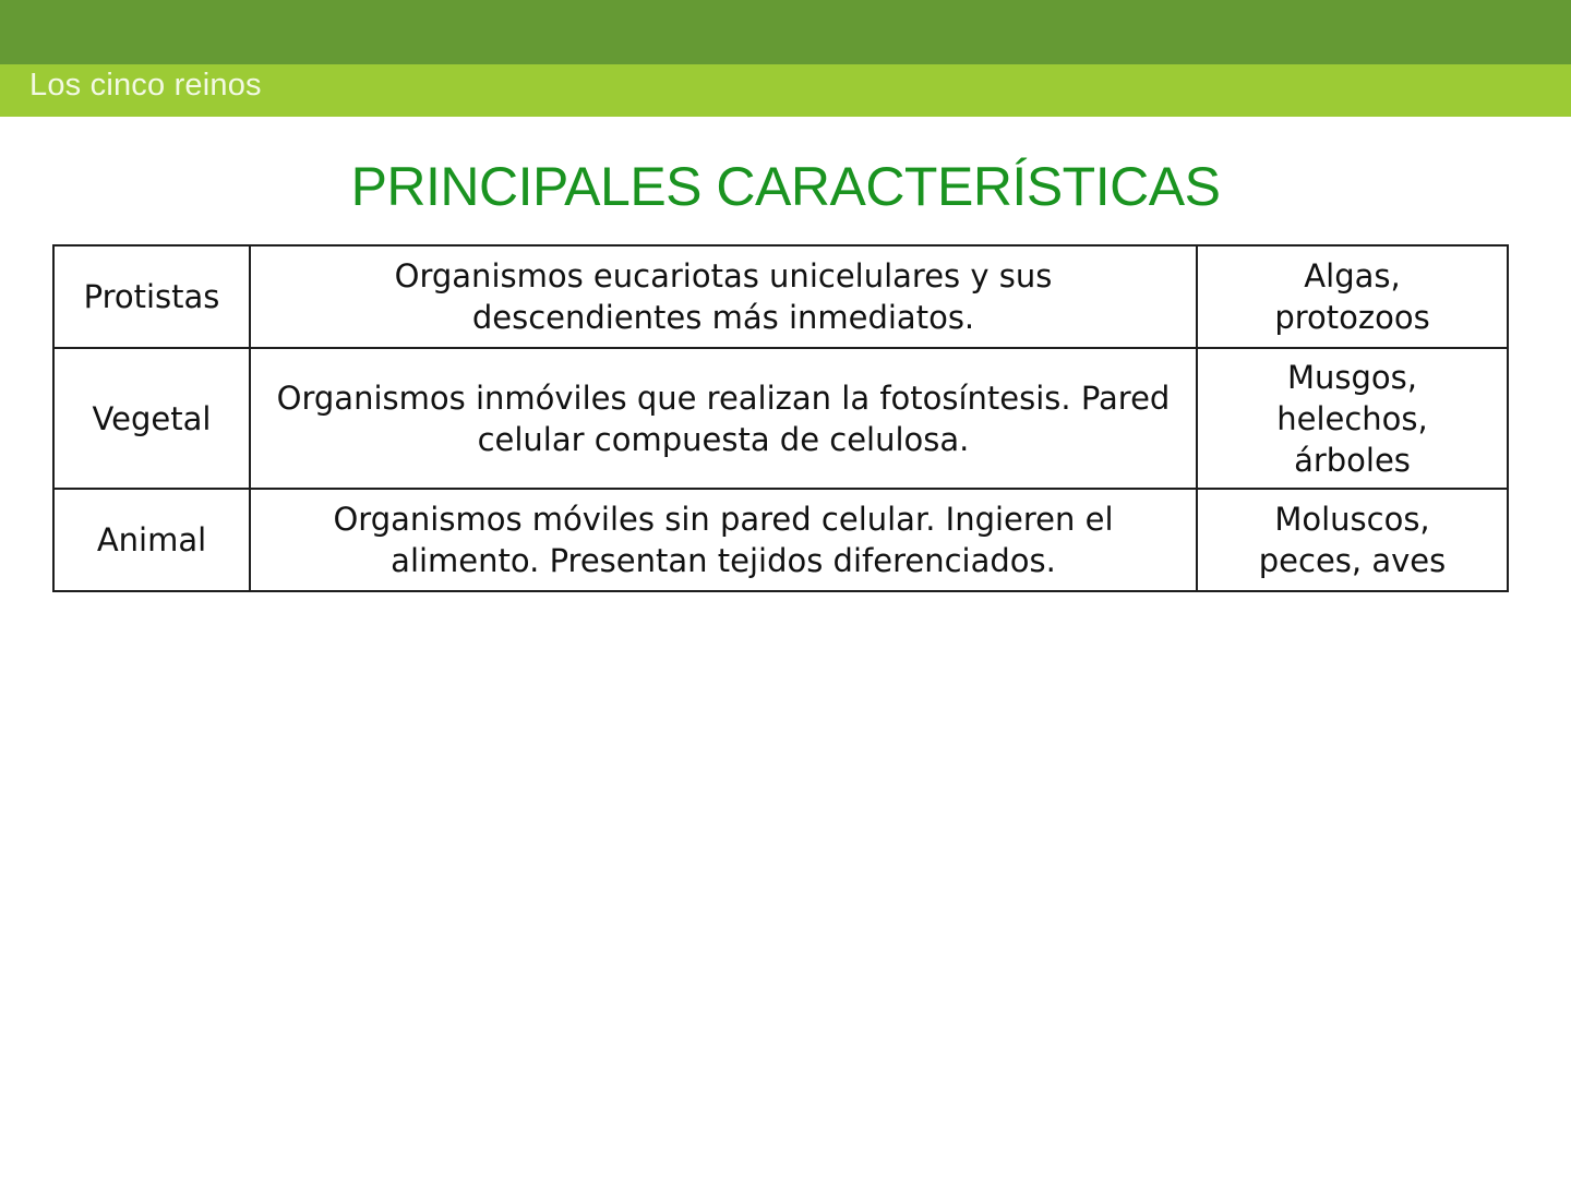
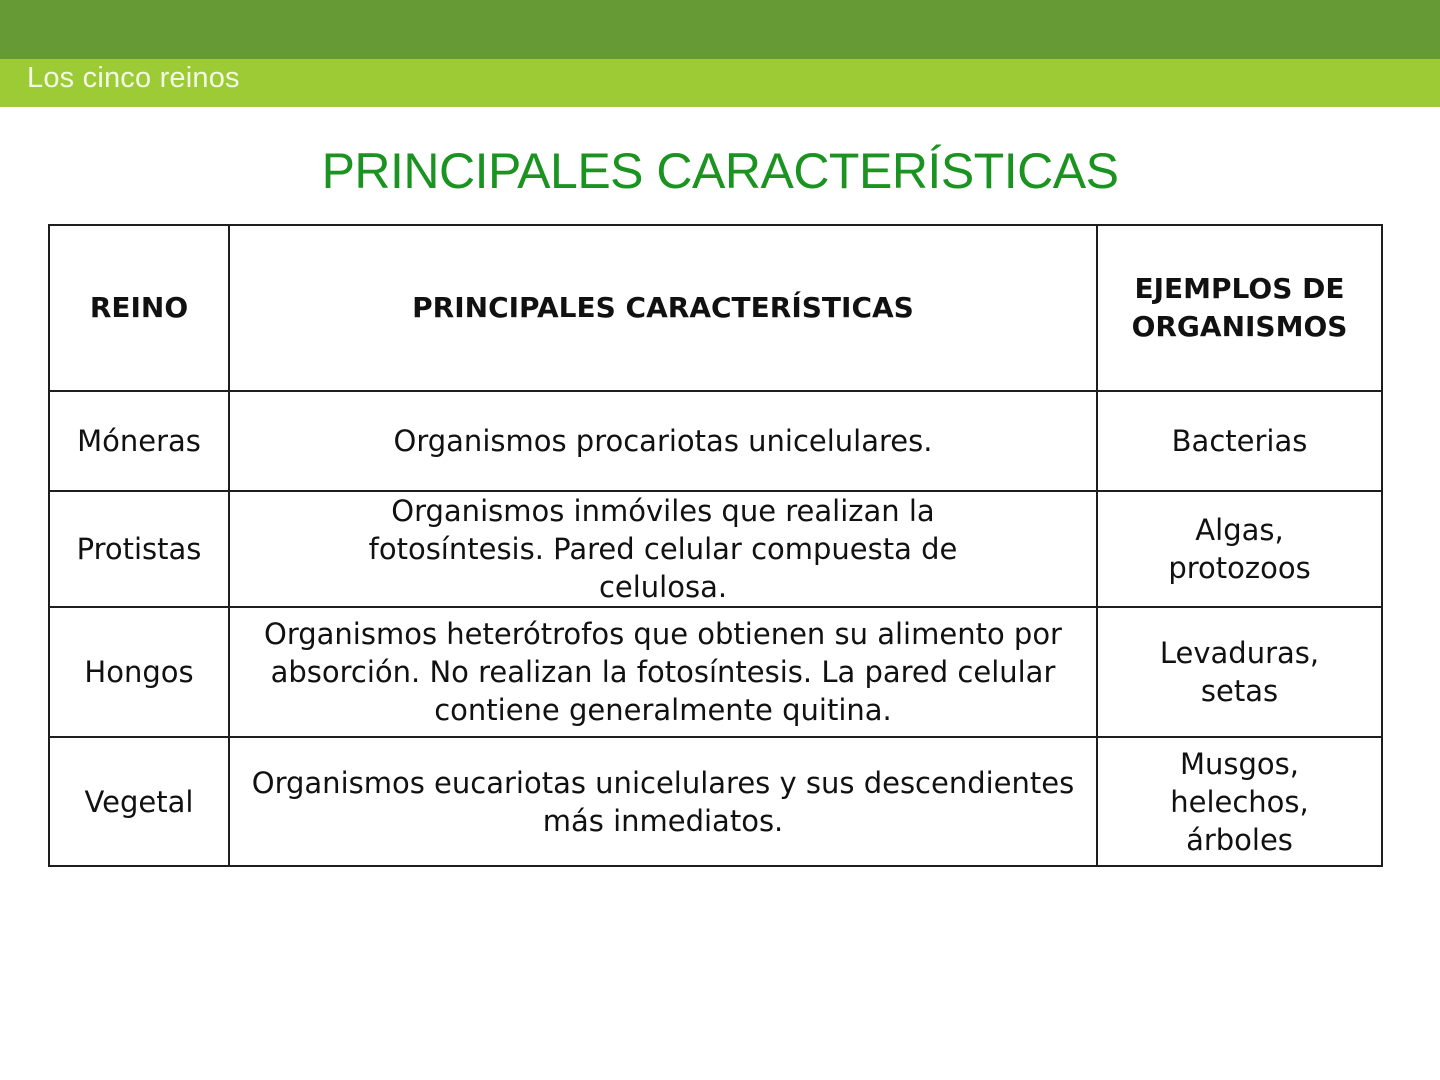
  Los cinco reinos
  PRINCIPALES CARACTERÍSTICAS
+ REINO	PRINCIPALES CARACTERÍSTICAS	EJEMPLOS DE ORGANISMOS
+ Móneras	Organismos procariotas unicelulares.	Bacterias
- Protistas	Organismos eucariotas unicelulares y sus descendientes más inmediatos.	Algas, protozoos
+ Protistas	Organismos inmóviles que realizan la fotosíntesis. Pared celular compuesta de celulosa.	Algas, protozoos
+ Hongos	Organismos heterótrofos que obtienen su alimento por absorción. No realizan la fotosíntesis. La pared celular contiene generalmente quitina.	Levaduras, setas
- Vegetal	Organismos inmóviles que realizan la fotosíntesis. Pared celular compuesta de celulosa.	Musgos, helechos, árboles
+ Vegetal	Organismos eucariotas unicelulares y sus descendientes más inmediatos.	Musgos, helechos, árboles
- Animal	Organismos móviles sin pared celular. Ingieren el alimento. Presentan tejidos diferenciados.	Moluscos, peces, aves
